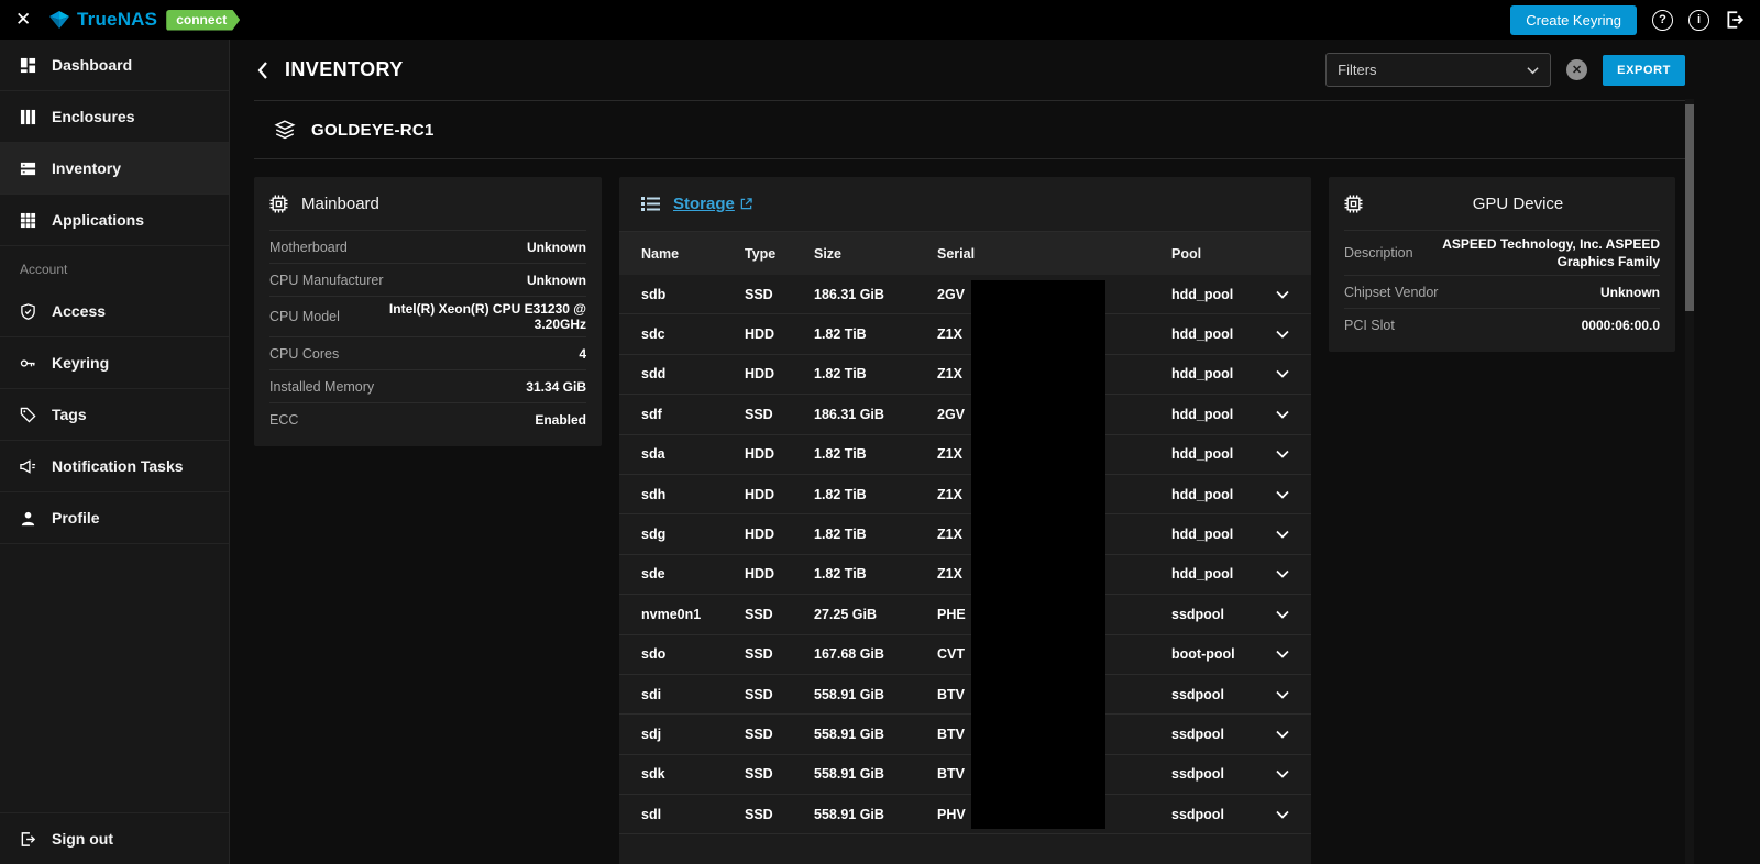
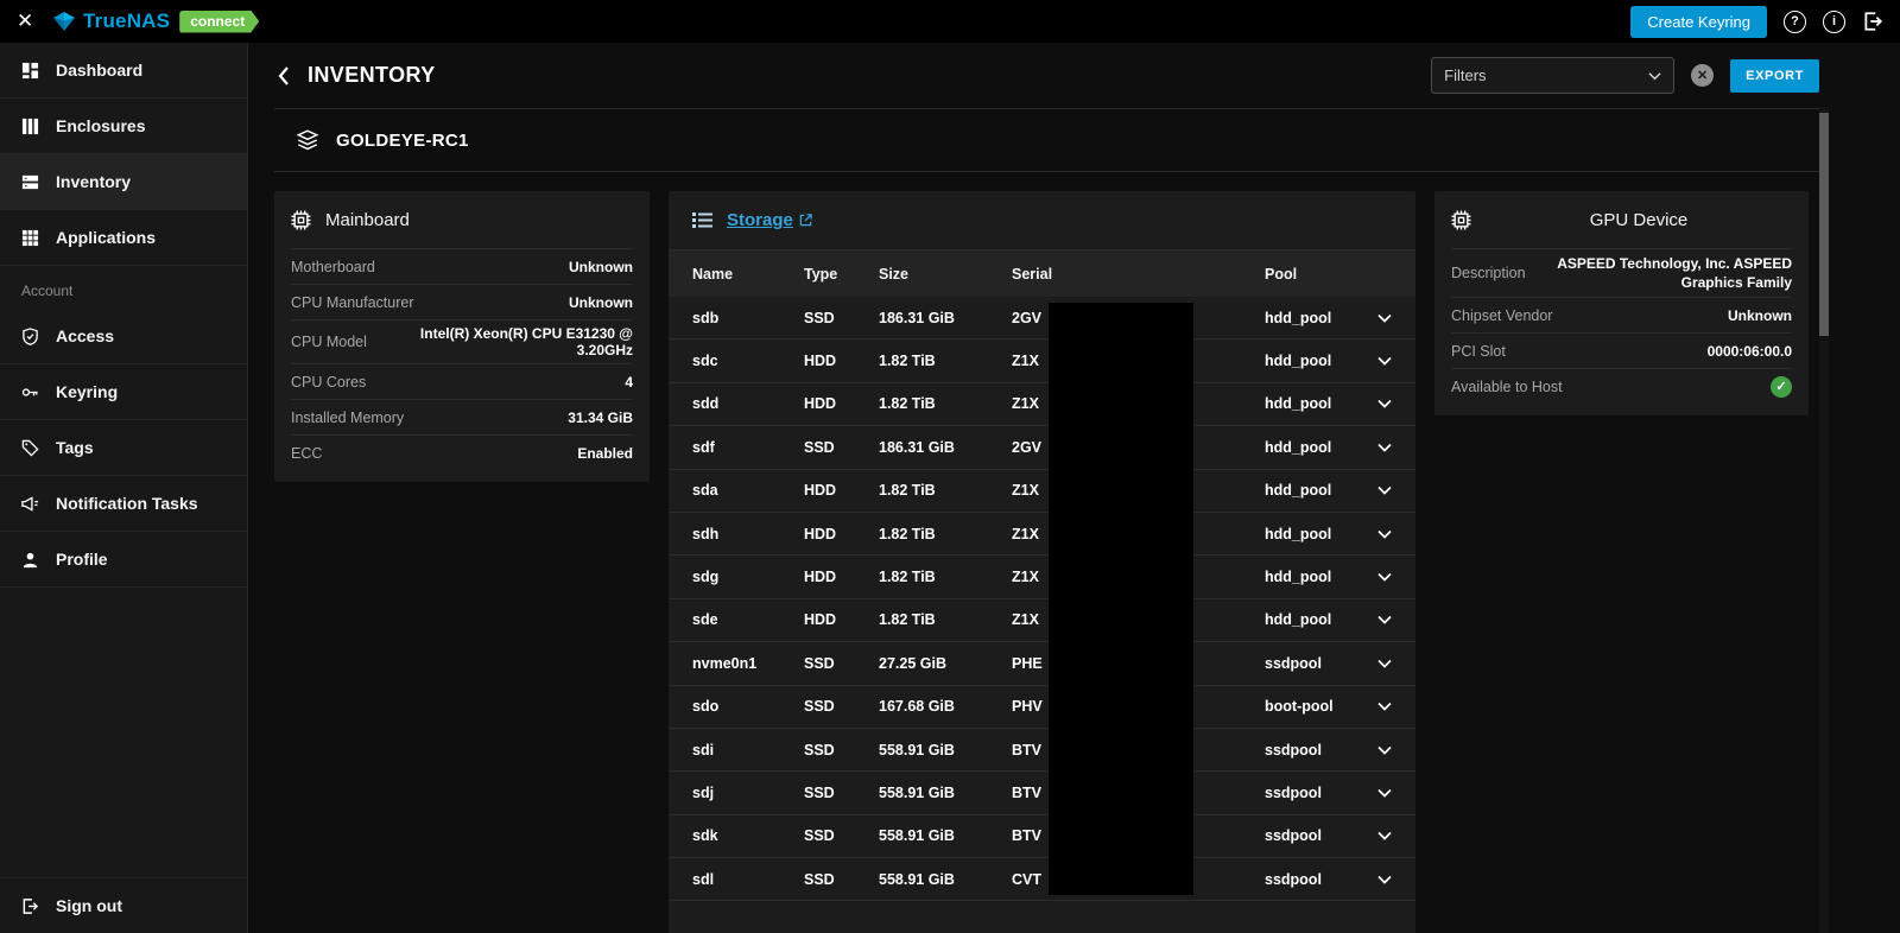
  ✕
  TrueNAS
  connect
  Create Keyring
  ?
  i
  Dashboard
  Enclosures
  Inventory
  Applications
  Account
  Access
  Keyring
  Tags
  Notification Tasks
  Profile
  Sign out
  INVENTORY
  Filters
  ✕
  EXPORT
  GOLDEYE-RC1
  Mainboard
  Motherboard
  Unknown
  CPU Manufacturer
  Unknown
  CPU Model
  Intel(R) Xeon(R) CPU E31230 @ 3.20GHz
  CPU Cores
  4
  Installed Memory
  31.34 GiB
  ECC
  Enabled
  Storage
  Name
  Type
  Size
  Serial
  Pool
  sdb
  SSD
  186.31 GiB
  2GV
  hdd_pool
  sdc
  HDD
  1.82 TiB
  Z1X
  hdd_pool
  sdd
  HDD
  1.82 TiB
  Z1X
  hdd_pool
  sdf
  SSD
  186.31 GiB
  2GV
  hdd_pool
  sda
  HDD
  1.82 TiB
  Z1X
  hdd_pool
  sdh
  HDD
  1.82 TiB
  Z1X
  hdd_pool
  sdg
  HDD
  1.82 TiB
  Z1X
  hdd_pool
  sde
  HDD
  1.82 TiB
  Z1X
  hdd_pool
  nvme0n1
  SSD
  27.25 GiB
  PHE
  ssdpool
  sdo
  SSD
  167.68 GiB
- CVT
+ PHV
  boot-pool
  sdi
  SSD
  558.91 GiB
  BTV
  ssdpool
  sdj
  SSD
  558.91 GiB
  BTV
  ssdpool
  sdk
  SSD
  558.91 GiB
  BTV
  ssdpool
  sdl
  SSD
  558.91 GiB
- PHV
+ CVT
  ssdpool
  GPU Device
  Description
  ASPEED Technology, Inc. ASPEED Graphics Family
  Chipset Vendor
  Unknown
  PCI Slot
  0000:06:00.0
+ Available to Host
+ ✓
